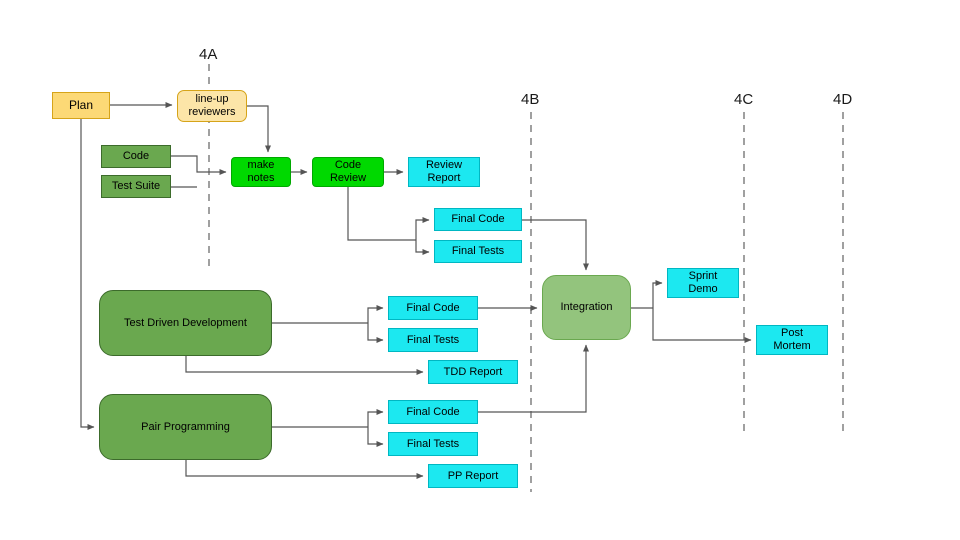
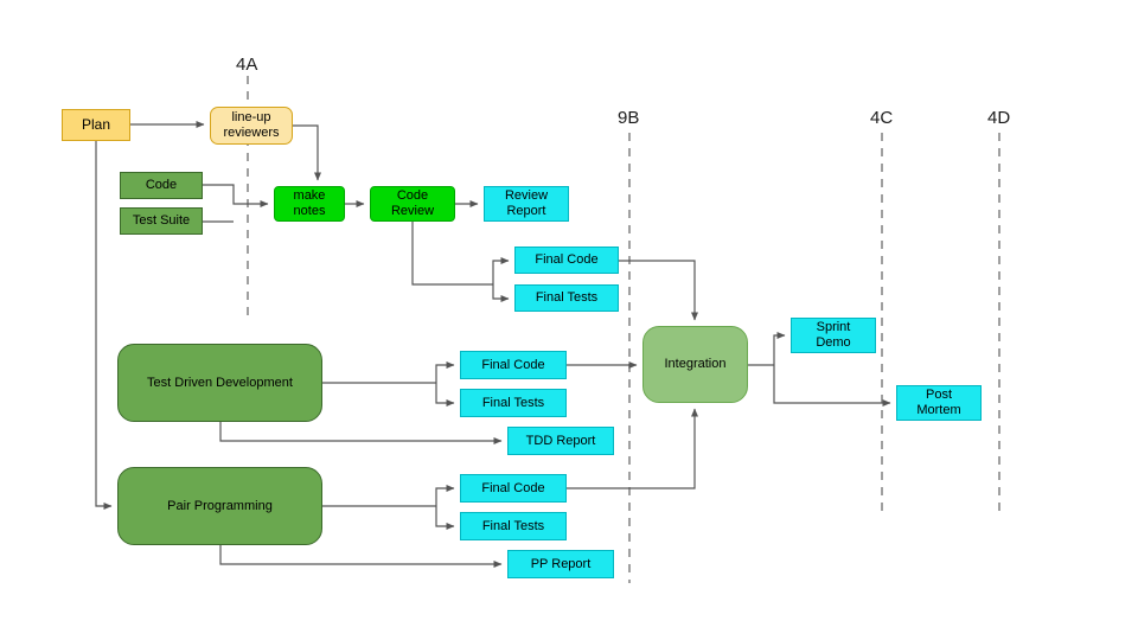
  4A
- 4B
+ 9B
  4C
  4D
  Plan
  line-up
  reviewers
  Code
  Test Suite
  make
  notes
  Code
  Review
  Review
  Report
  Final Code
  Final Tests
  Test Driven Development
  Final Code
  Final Tests
  TDD Report
  Pair Programming
  Final Code
  Final Tests
  PP Report
  Integration
  Sprint
  Demo
  Post
  Mortem
